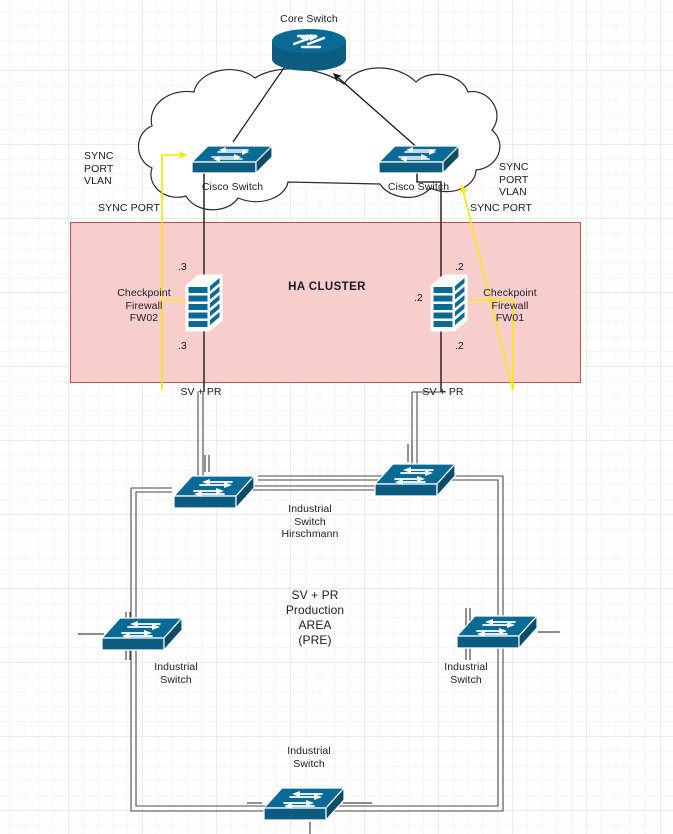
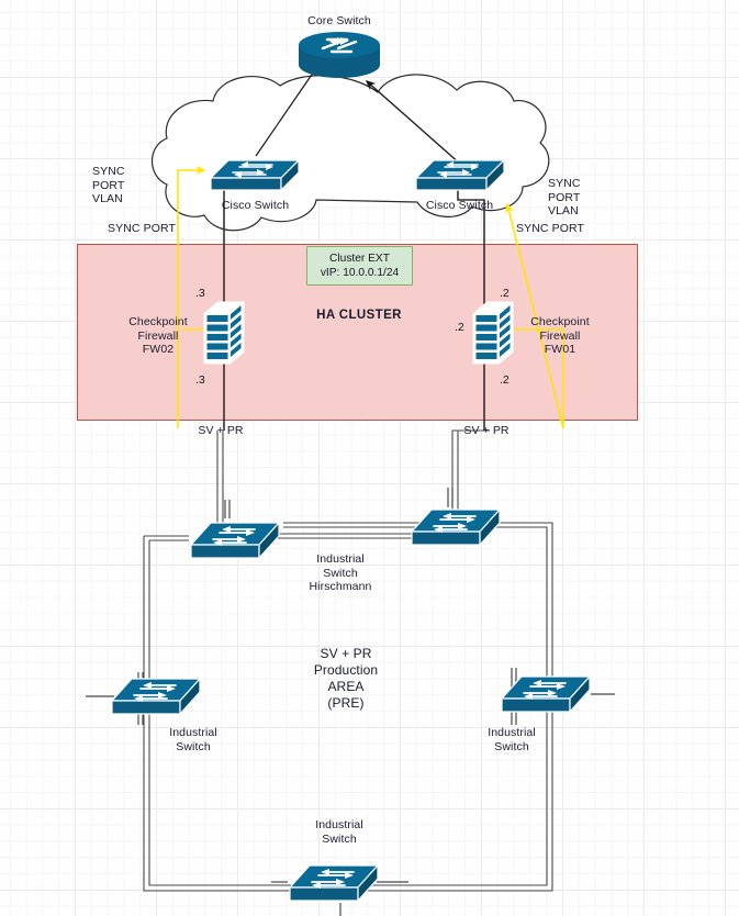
  Core Switch
  Cisco Switch
  Cisco Switch
  Checkpoint
  Firewall
  FW02
  Checkpoint
  Firewall
  FW01
  Industrial
  Switch
  Hirschmann
  Industrial
  Switch
  Industrial
  Switch
  Industrial
  Switch
+ Cluster EXT
+ vIP: 10.0.0.1/24
  HA CLUSTER
  SV + PR
  Production
  AREA
  (PRE)
  SYNC
  PORT
  VLAN
  SYNC PORT
  SYNC
  PORT
  VLAN
  SYNC PORT
  .3
  .3
  .2
  .2
  .2
  SV + PR
  SV + PR
